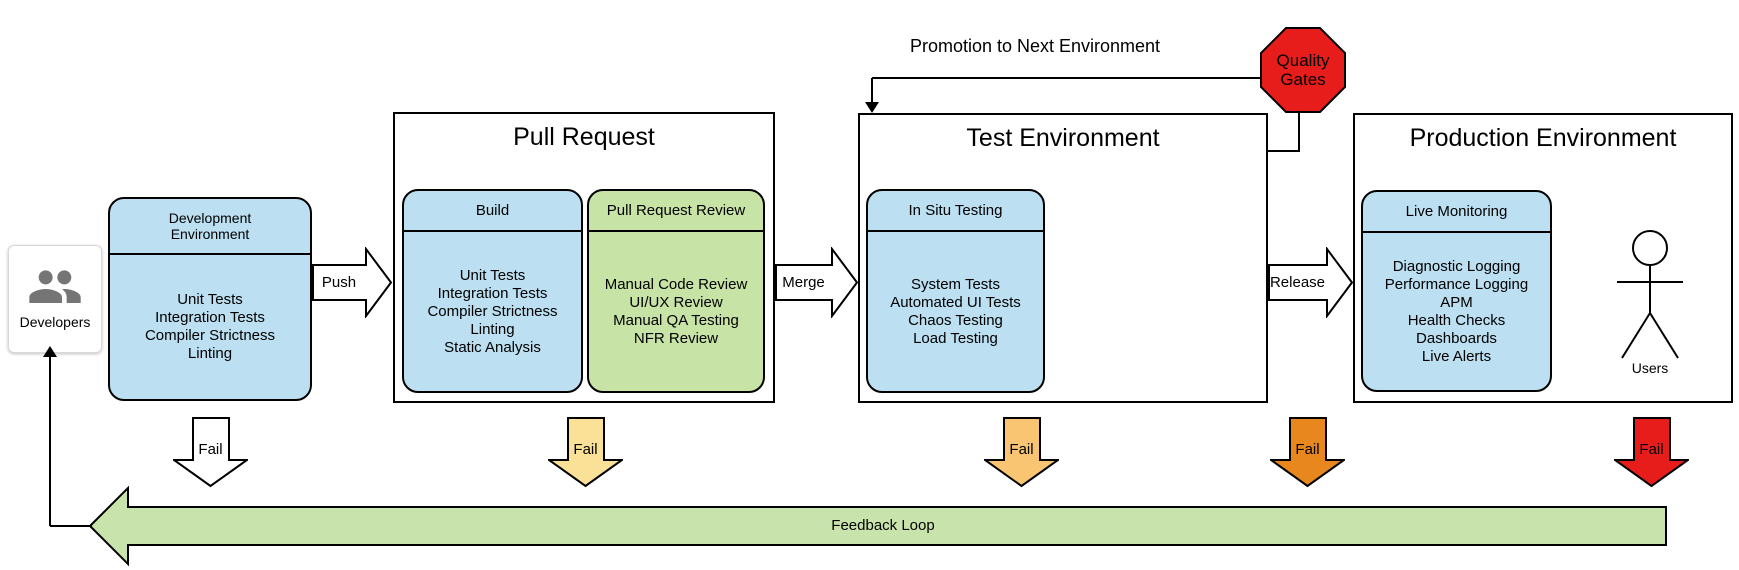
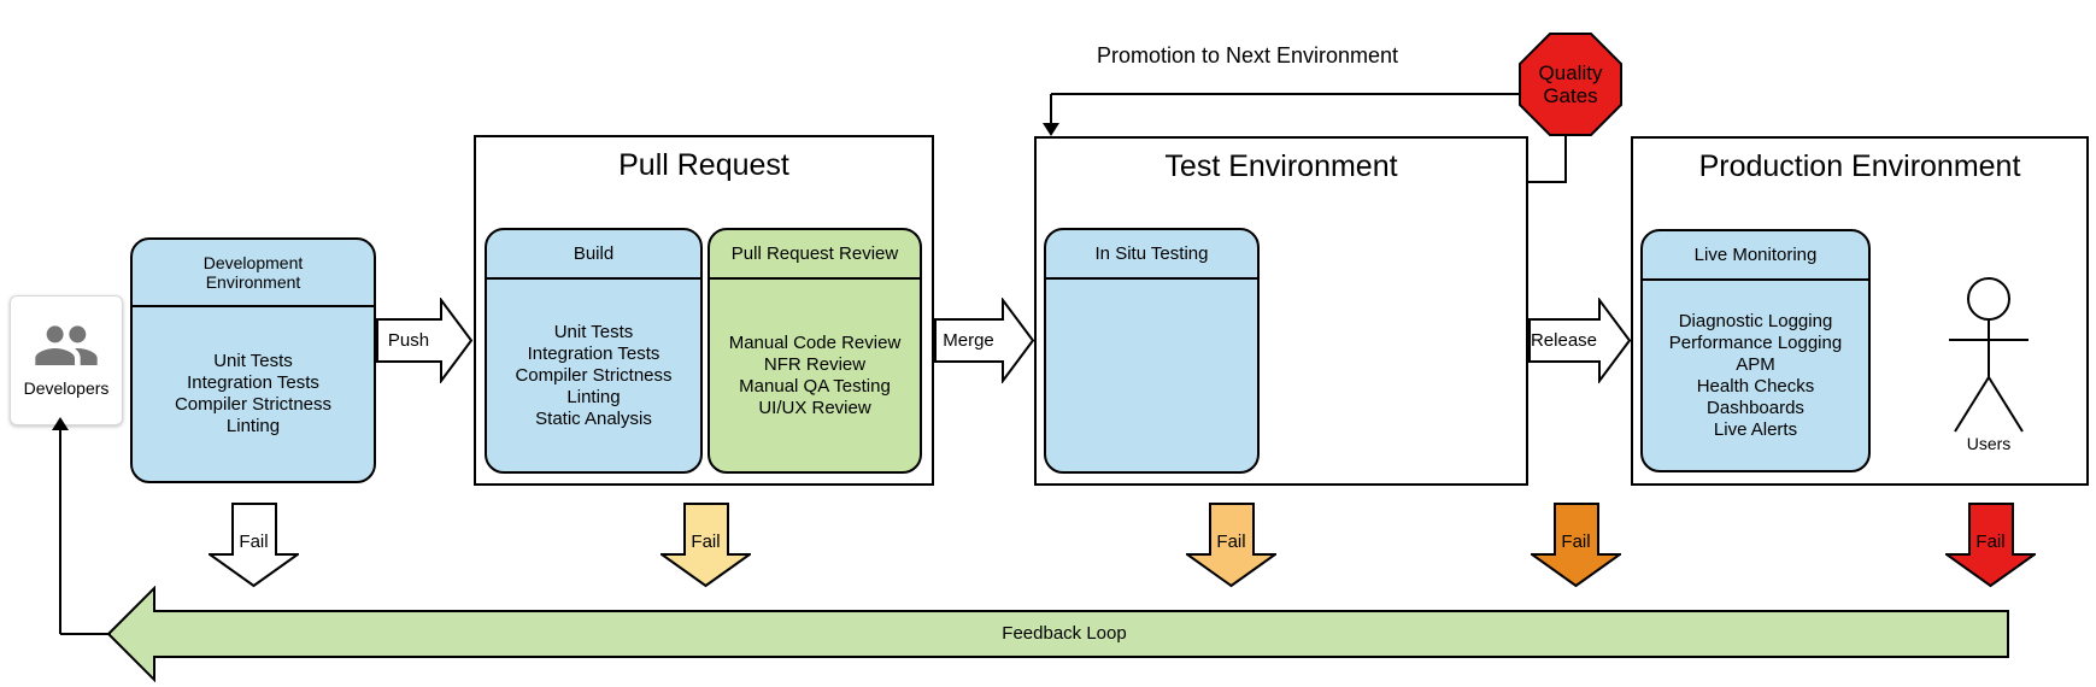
  Promotion to Next Environment
  Quality Gates
  Developers
  Development Environment
  Unit Tests
  Integration Tests
  Compiler Strictness
  Linting
  Push
  Pull Request
  Build
  Unit Tests
  Integration Tests
  Compiler Strictness
  Linting
  Static Analysis
  Pull Request Review
  Manual Code Review
- UI/UX Review
+ NFR Review
  Manual QA Testing
- NFR Review
+ UI/UX Review
  Merge
  Test Environment
  In Situ Testing
- System Tests
- Automated UI Tests
- Chaos Testing
- Load Testing
  Release
  Production Environment
  Live Monitoring
  Diagnostic Logging
  Performance Logging
  APM
  Health Checks
  Dashboards
  Live Alerts
  Users
  Fail
  Fail
  Fail
  Fail
  Fail
  Feedback Loop
